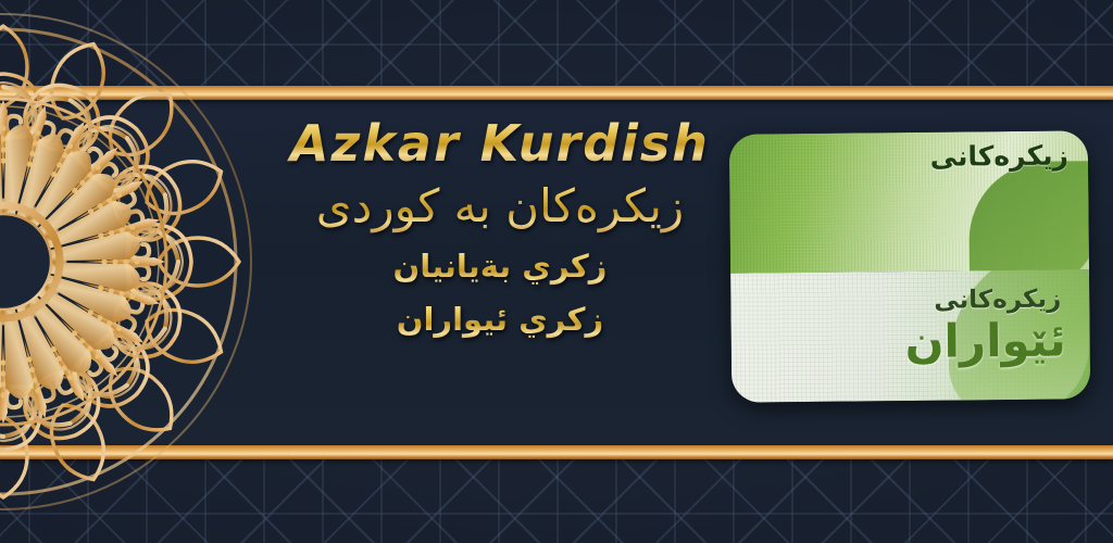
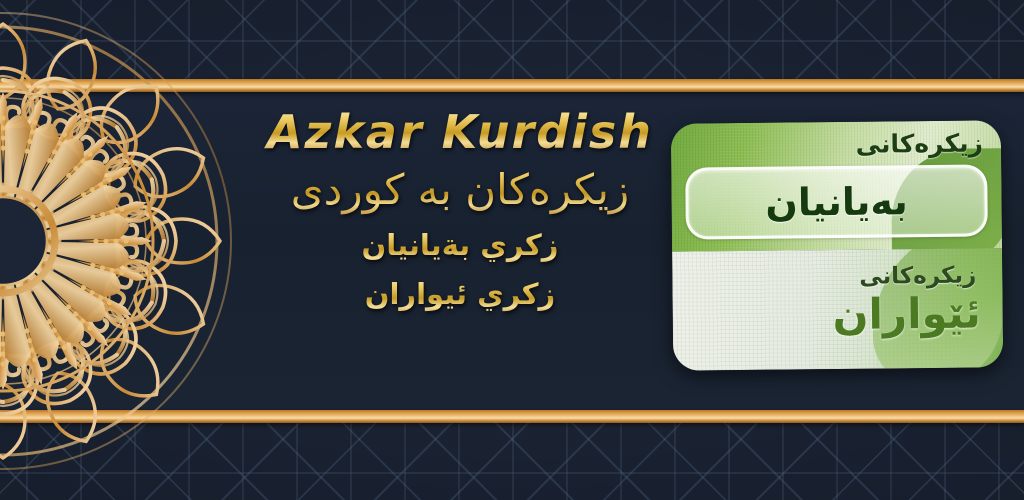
  Azkar Kurdish
  زیکرەکان بە کوردی
  زكري بةيانيان
  زكري ئيواران
  زیکرەکانی
+ بەیانیان
  زیکرەکانی
  ئێواران
